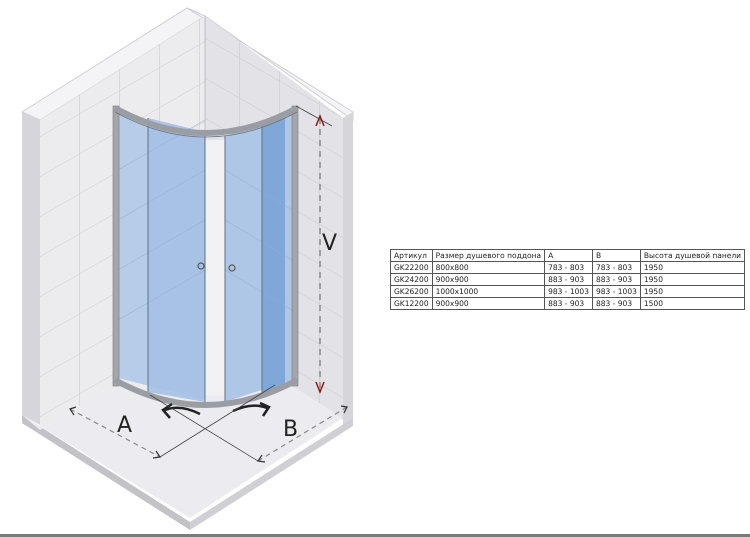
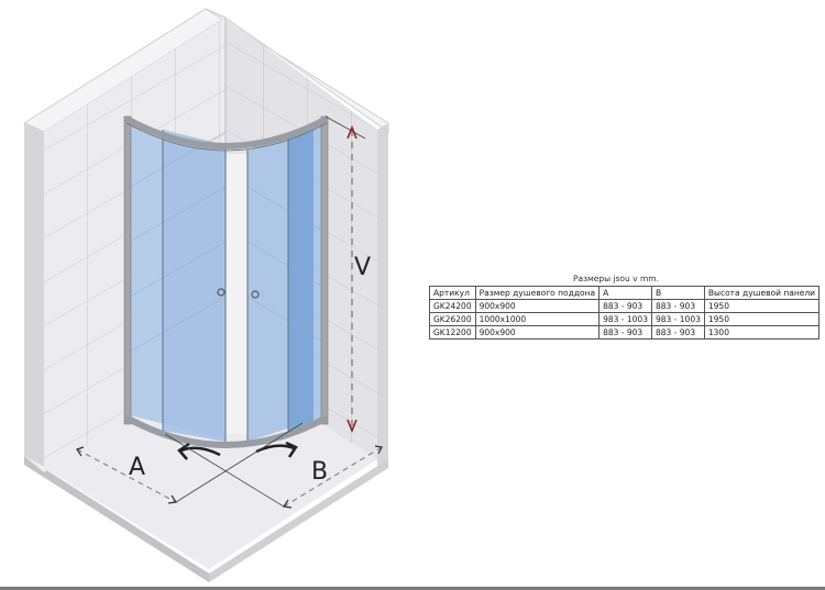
  V
  A
  B
+ Размеры jsou v mm.
  Артикул	Размер душевого поддона	A	B	Высота душевой панели
- GK22200	800x800	783 - 803	783 - 803	1950
  GK24200	900x900	883 - 903	883 - 903	1950
  GK26200	1000x1000	983 - 1003	983 - 1003	1950
- GK12200	900x900	883 - 903	883 - 903	1500
+ GK12200	900x900	883 - 903	883 - 903	1300
